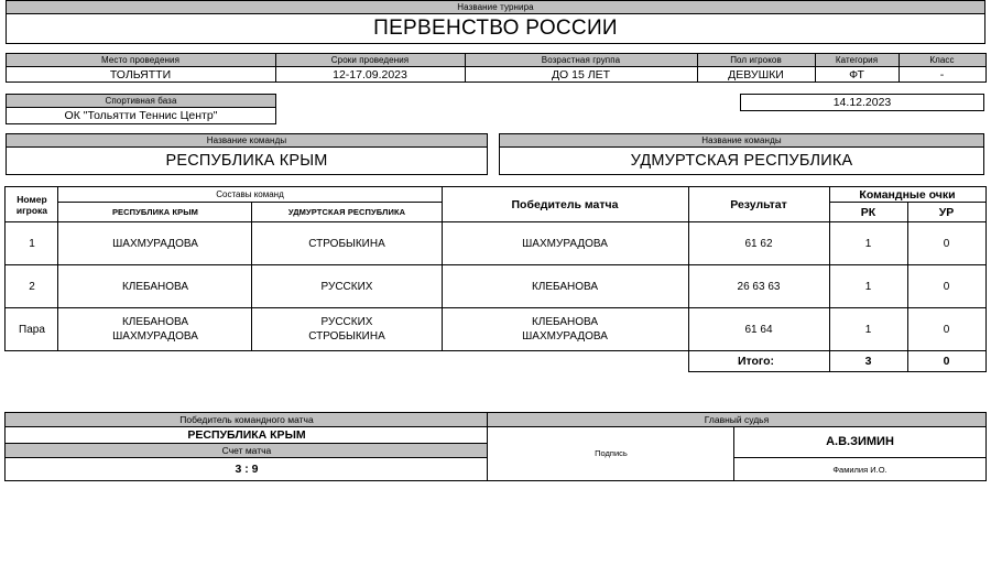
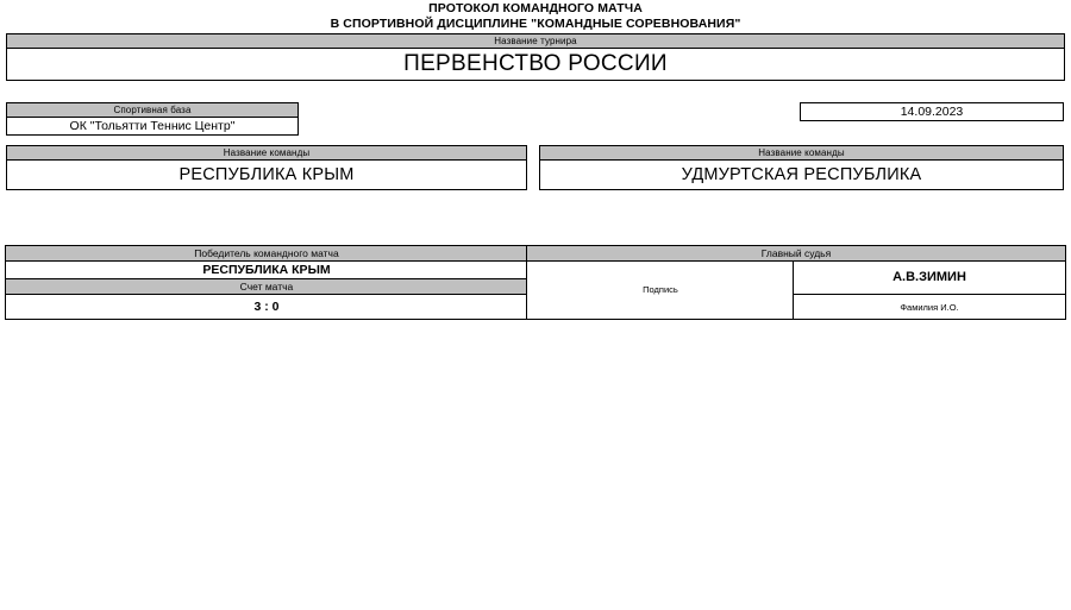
+ ПРОТОКОЛ КОМАНДНОГО МАТЧА
+ В СПОРТИВНОЙ ДИСЦИПЛИНЕ "КОМАНДНЫЕ СОРЕВНОВАНИЯ"
  Название турнира
  ПЕРВЕНСТВО РОССИИ
- Место проведения	Сроки проведения	Возрастная группа	Пол игроков	Категория	Класс
- ТОЛЬЯТТИ	12-17.09.2023	ДО 15 ЛЕТ	ДЕВУШКИ	ФТ	-
  Спортивная база
  ОК "Тольятти Теннис Центр"
- 14.12.2023
+ 14.09.2023
  Название команды
  РЕСПУБЛИКА КРЫМ
  Название команды
  УДМУРТСКАЯ РЕСПУБЛИКА
- Номер игрока	Составы команд	Победитель матча	Результат	Командные очки
- РЕСПУБЛИКА КРЫМ	УДМУРТСКАЯ РЕСПУБЛИКА	РК	УР
- 1	ШАХМУРАДОВА	СТРОБЫКИНА	ШАХМУРАДОВА	61 62	1	0
- 2	КЛЕБАНОВА	РУССКИХ	КЛЕБАНОВА	26 63 63	1	0
- Пара	КЛЕБАНОВАШАХМУРАДОВА	РУССКИХСТРОБЫКИНА	КЛЕБАНОВАШАХМУРАДОВА	61 64	1	0
- 				Итого:	3	0
  Победитель командного матча	Главный судья
  РЕСПУБЛИКА КРЫМ	Подпись	А.В.ЗИМИН
  Счет матча
- 3 : 9	Фамилия И.О.
+ 3 : 0	Фамилия И.О.
